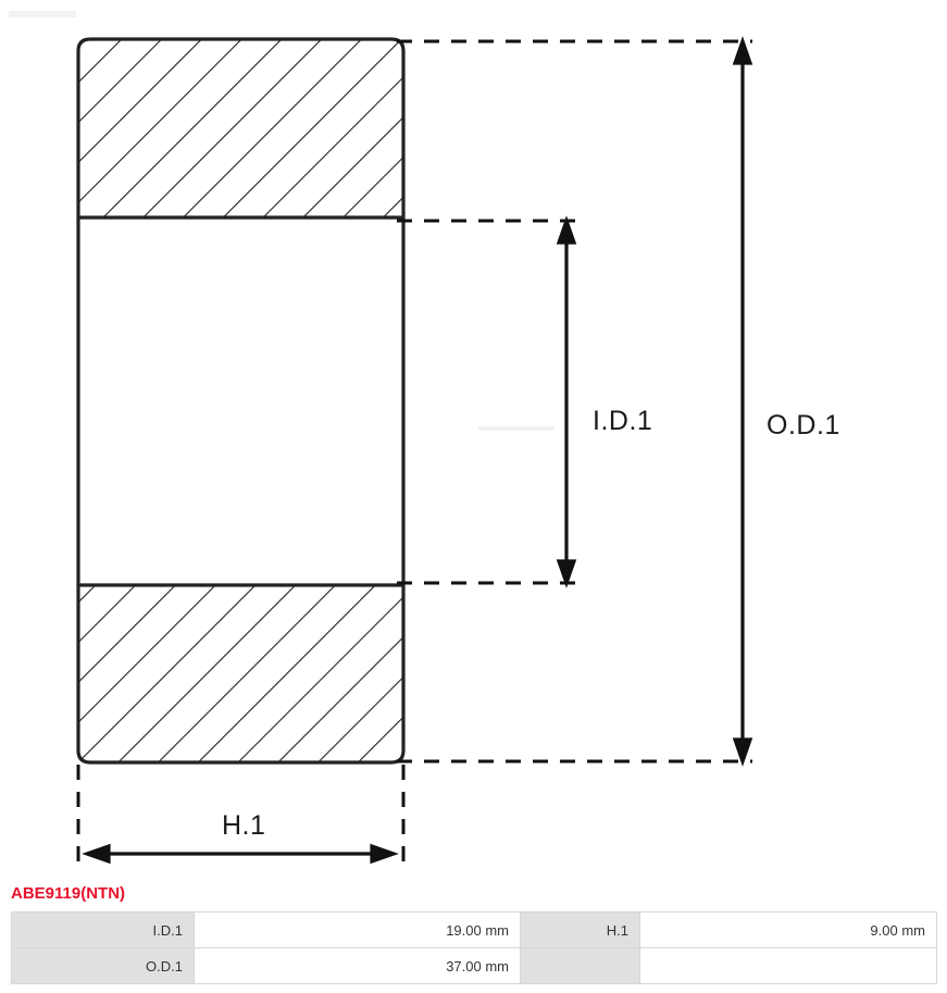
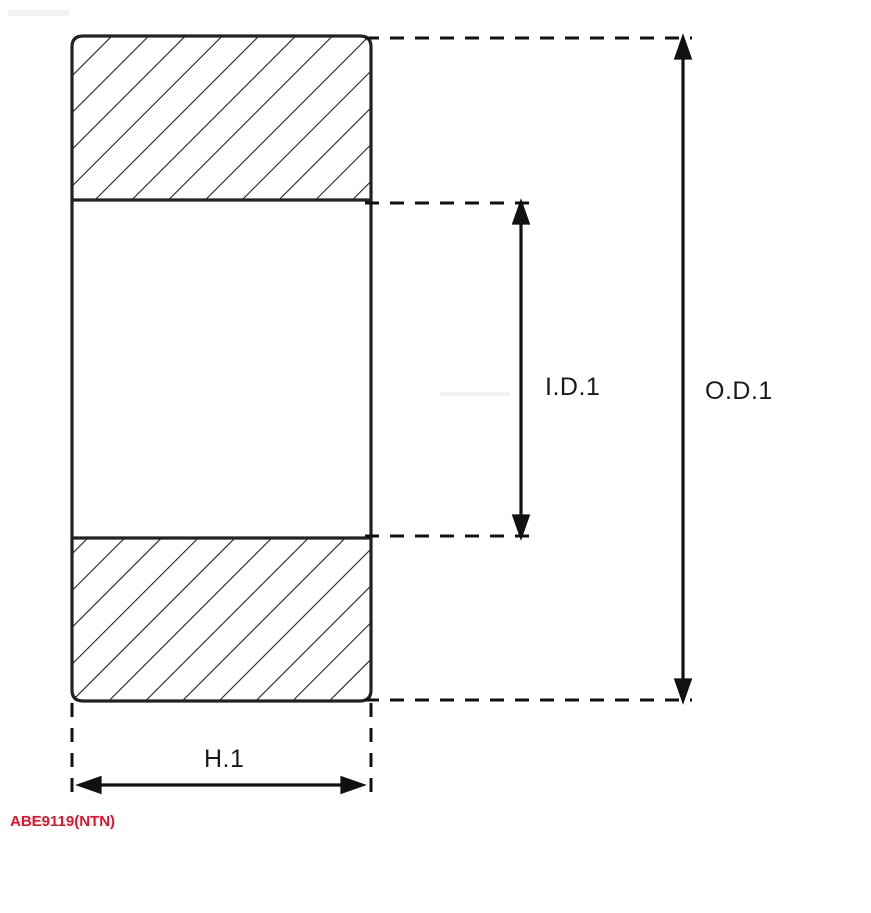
  I.D.1
  O.D.1
  H.1
  ABE9119(NTN)
- I.D.1	19.00 mm	H.1	9.00 mm
- O.D.1	37.00 mm
